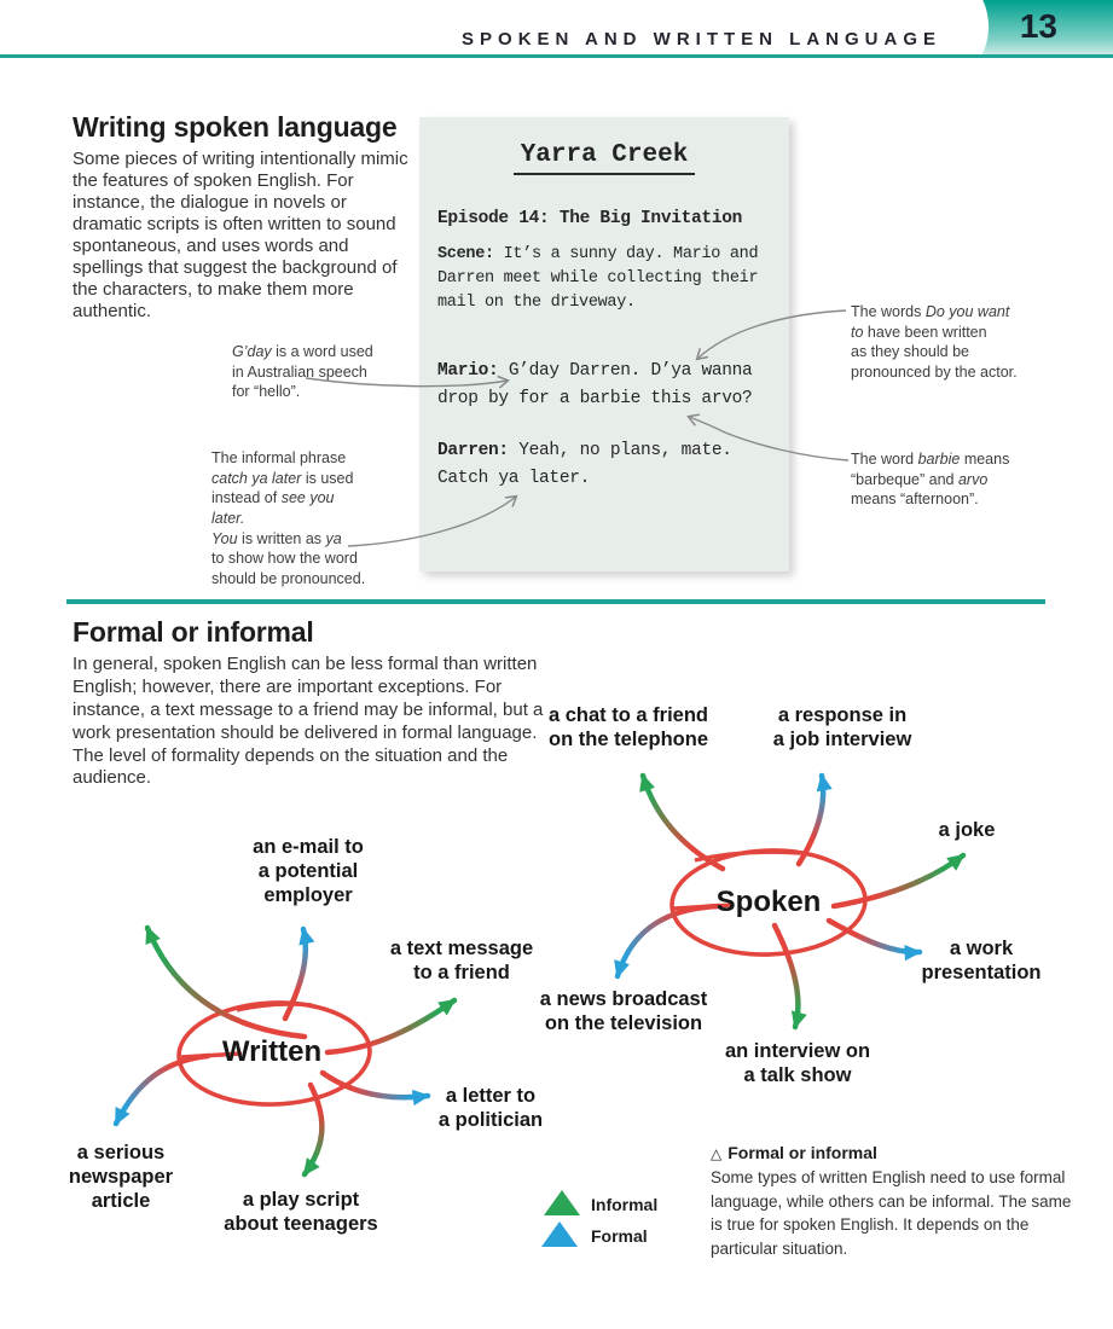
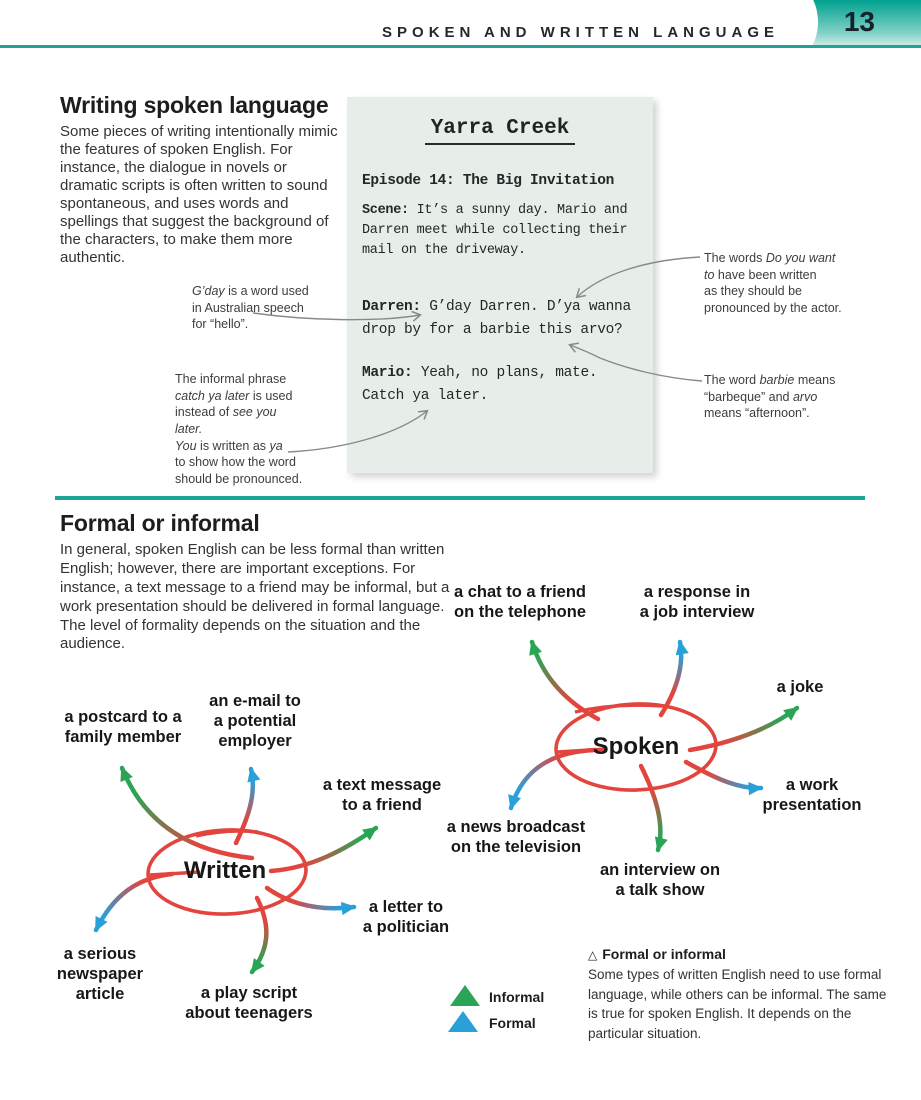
  13
  SPOKEN AND WRITTEN LANGUAGE
  Writing spoken language
  Some pieces of writing intentionally mimic the features of spoken English. For instance, the dialogue in novels or dramatic scripts is often written to sound spontaneous, and uses words and spellings that suggest the background of the characters, to make them more authentic.
  Yarra Creek
  Episode 14: The Big Invitation
  Scene: It’s a sunny day. Mario and
  Darren meet while collecting their
  mail on the driveway.
- Mario: G’day Darren. D’ya wanna
+ Darren: G’day Darren. D’ya wanna
  drop by for a barbie this arvo?
- Darren: Yeah, no plans, mate.
+ Mario: Yeah, no plans, mate.
  Catch ya later.
  G’day is a word used
  in Australian speech
  for “hello”.
  The informal phrase
  catch ya later is used
  instead of see you later. You is written as ya
  to show how the word
  should be pronounced.
  The words Do you want to have been written
  as they should be
  pronounced by the actor.
  The word barbie means
  “barbeque” and arvo
  means “afternoon”.
  Formal or informal
  In general, spoken English can be less formal than written English; however, there are important exceptions. For instance, a text message to a friend may be informal, but a work presentation should be delivered in formal language. The level of formality depends on the situation and the audience.
  Written
+ a postcard to a
+ family member
  an e-mail to
  a potential
  employer
  a text message
  to a friend
  a letter to
  a politician
  a play script
  about teenagers
  a serious
  newspaper
  article
  Spoken
  a chat to a friend
  on the telephone
  a response in
  a job interview
  a joke
  a work
  presentation
  an interview on
  a talk show
  a news broadcast
  on the television
  Informal
  Formal
  △ Formal or informal
  Some types of written English need to use formal language, while others can be informal. The same is true for spoken English. It depends on the particular situation.
